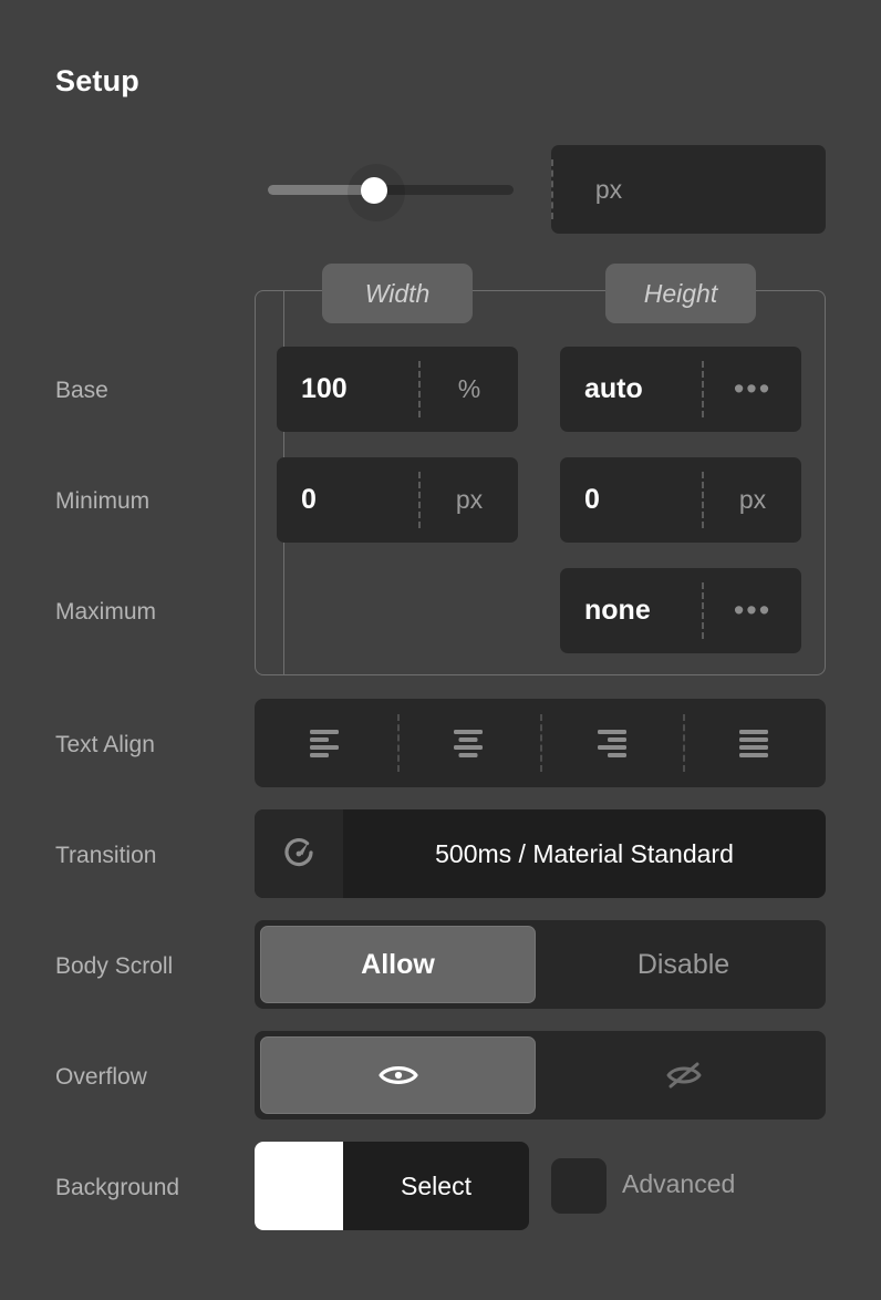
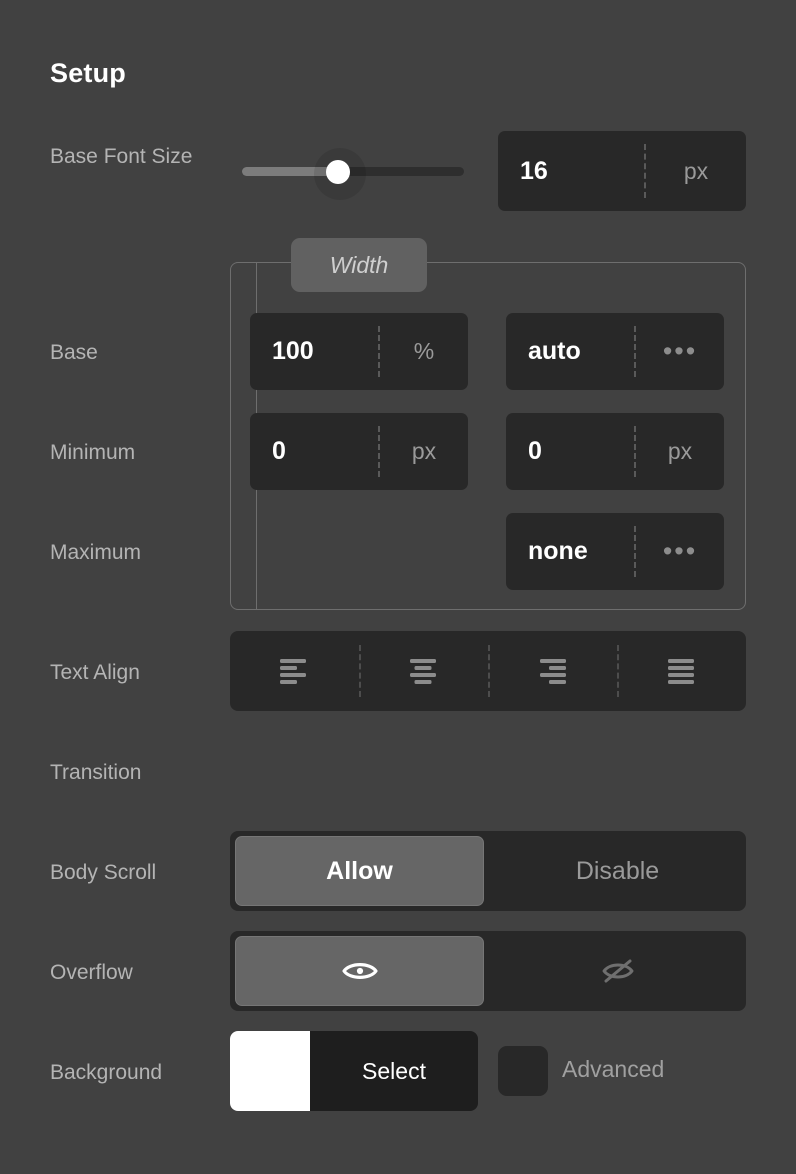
  Setup
+ Base Font Size
+ 16
  px
  Width
- Height
  Base
  Minimum
  Maximum
  100
  %
  auto
  •••
  0
  px
  0
  px
  none
  •••
  Text Align
  Transition
- 500ms / Material Standard
  Body Scroll
  Allow
  Disable
  Overflow
  Background
  Select
  Advanced
